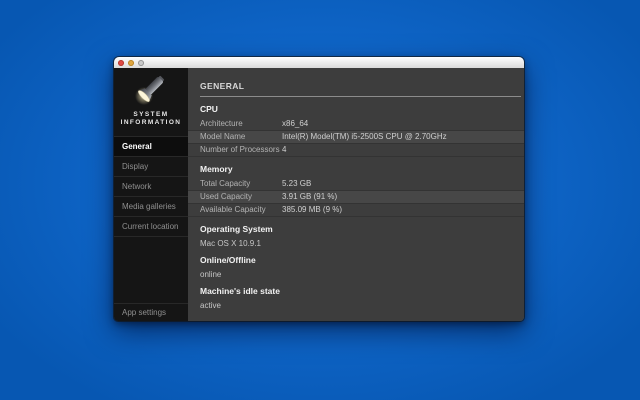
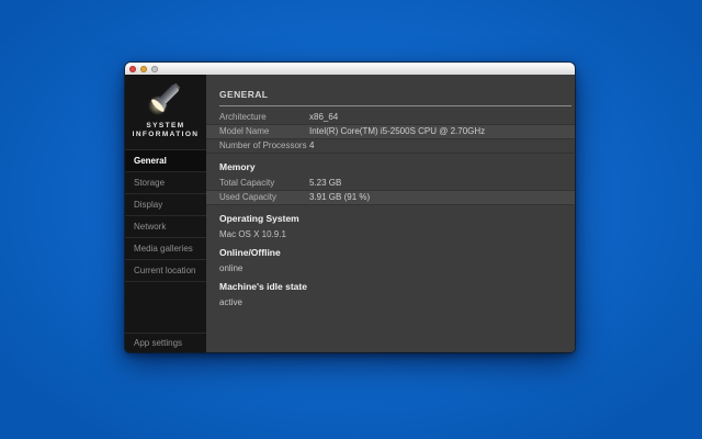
  General
+ Storage
  Display
  Network
  Media galleries
  Current location
  App settings
  GENERAL
- CPU
  Architecture
  x86_64
  Model Name
- Intel(R) Model(TM) i5-2500S CPU @ 2.70GHz
+ Intel(R) Core(TM) i5-2500S CPU @ 2.70GHz
  Number of Processors
  4
  Memory
  Total Capacity
  5.23 GB
  Used Capacity
  3.91 GB (91 %)
- Available Capacity
- 385.09 MB (9 %)
  Operating System
  Mac OS X 10.9.1
  Online/Offline
  online
  Machine's idle state
  active
